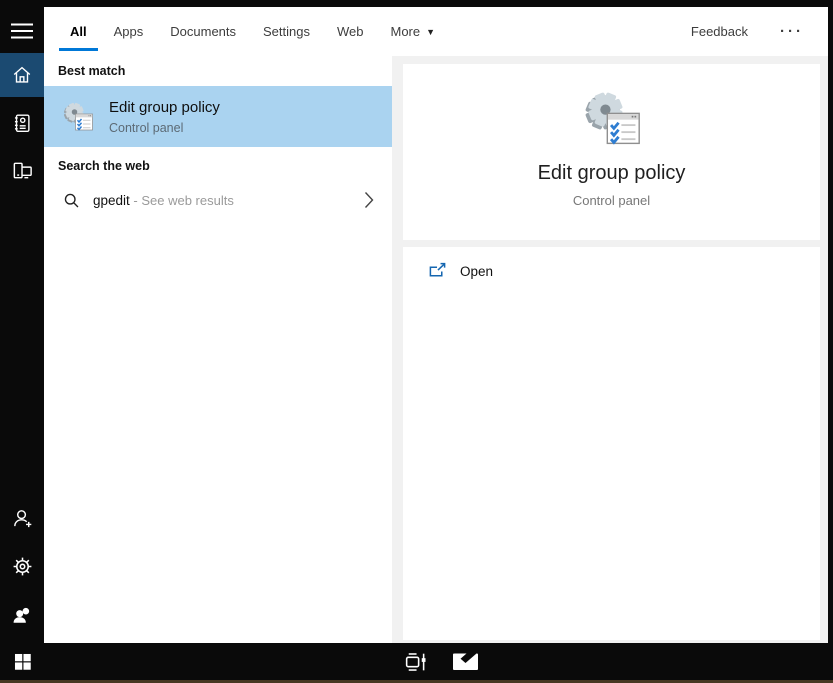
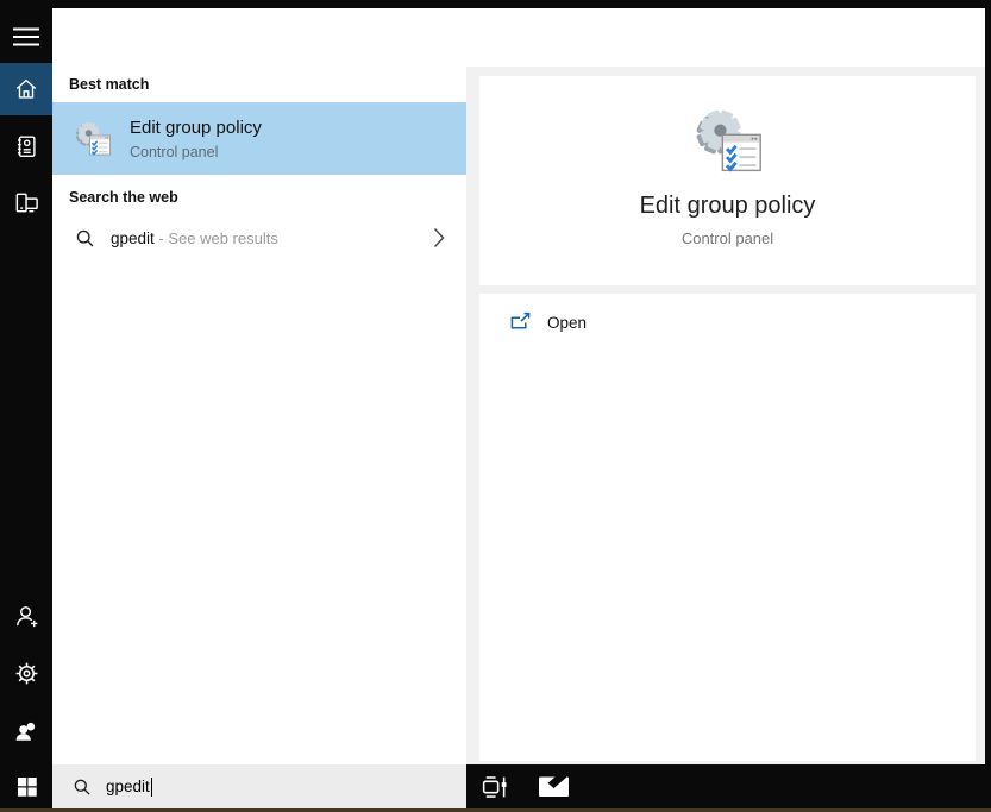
- All
- Apps
- Documents
- Settings
- Web
- More
- ▼
- Feedback
- ···
  Best match
  Edit group policy
  Control panel
  Search the web
  gpedit - See web results
  Edit group policy
  Control panel
  Open
+ gpedit
